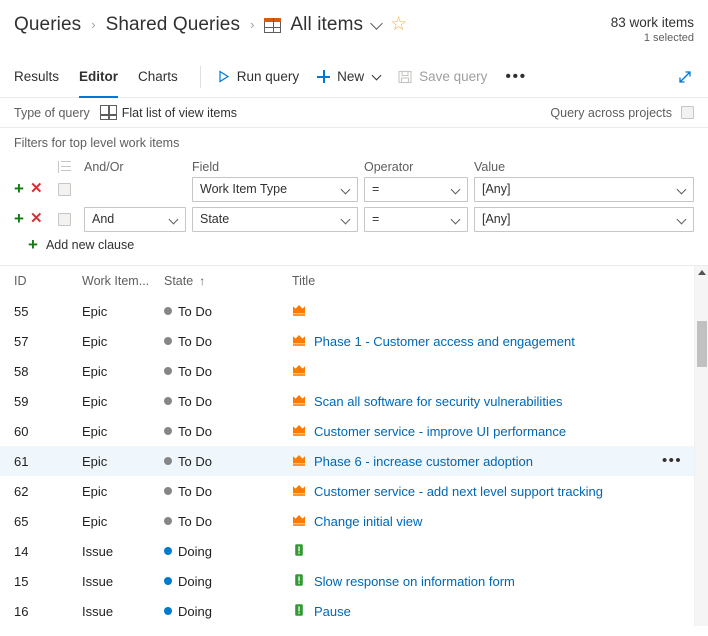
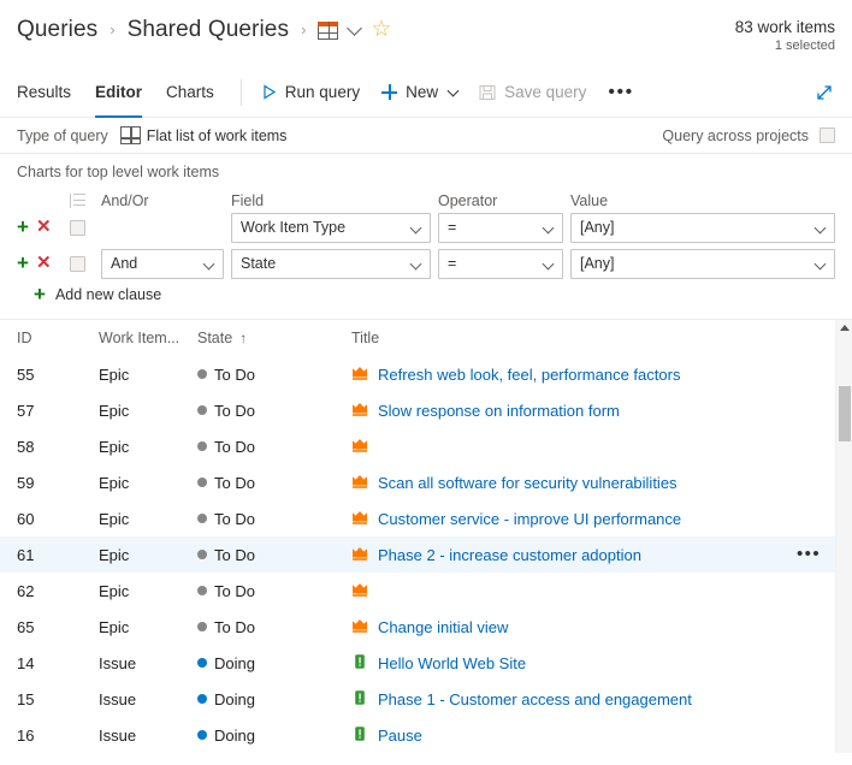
  Queries
  ›
  Shared Queries
  ›
- All items
  ☆
  83 work items
  1 selected
  Results
  Editor
  Charts
  Run query
  New
  Save query
  •••
  Type of query
- Flat list of view items
+ Flat list of work items
  Query across projects
- Filters for top level work items
+ Charts for top level work items
  And/Or
  Field
  Operator
  Value
  +
  ✕
  Work Item Type
  =
  [Any]
  +
  ✕
  And
  State
  =
  [Any]
  +
  Add new clause
  ID
  Work Item...
  State
  ↑
  Title
  55
  Epic
  To Do
+ Refresh web look, feel, performance factors
  57
  Epic
  To Do
- Phase 1 - Customer access and engagement
+ Slow response on information form
  58
  Epic
  To Do
  59
  Epic
  To Do
  Scan all software for security vulnerabilities
  60
  Epic
  To Do
  Customer service - improve UI performance
  61
  Epic
  To Do
- Phase 6 - increase customer adoption
+ Phase 2 - increase customer adoption
  •••
  62
  Epic
  To Do
- Customer service - add next level support tracking
  65
  Epic
  To Do
  Change initial view
  14
  Issue
  Doing
+ Hello World Web Site
  15
  Issue
  Doing
- Slow response on information form
+ Phase 1 - Customer access and engagement
  16
  Issue
  Doing
  Pause
